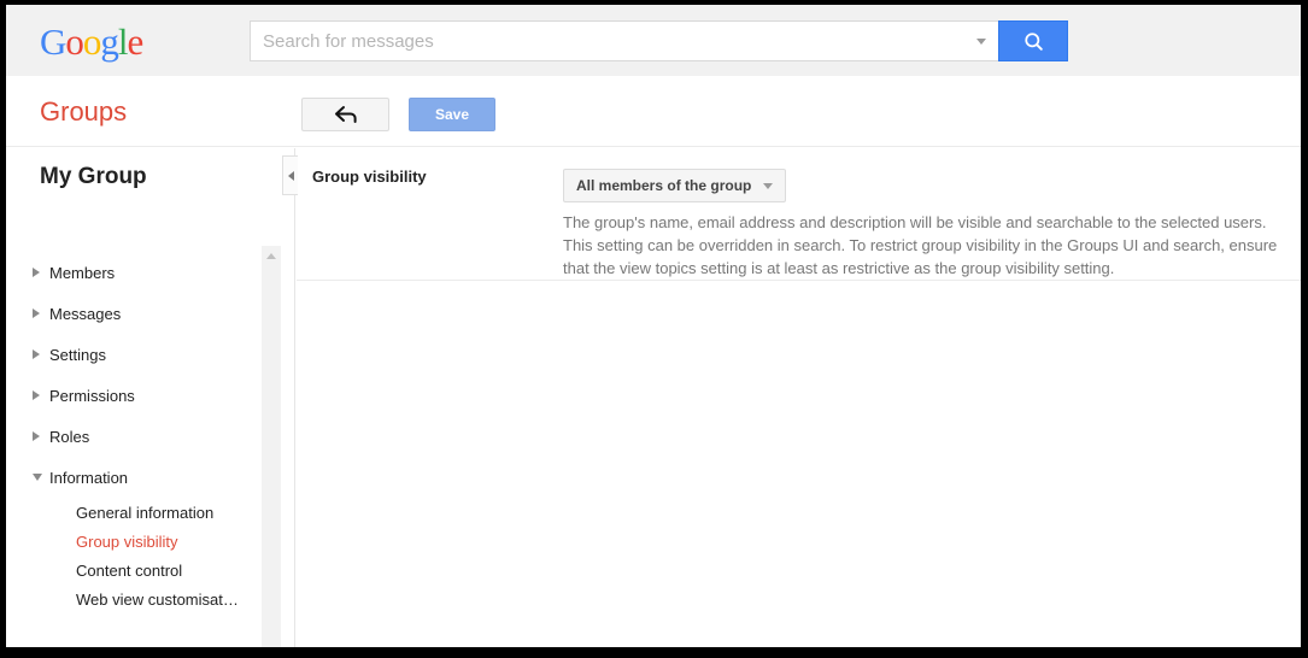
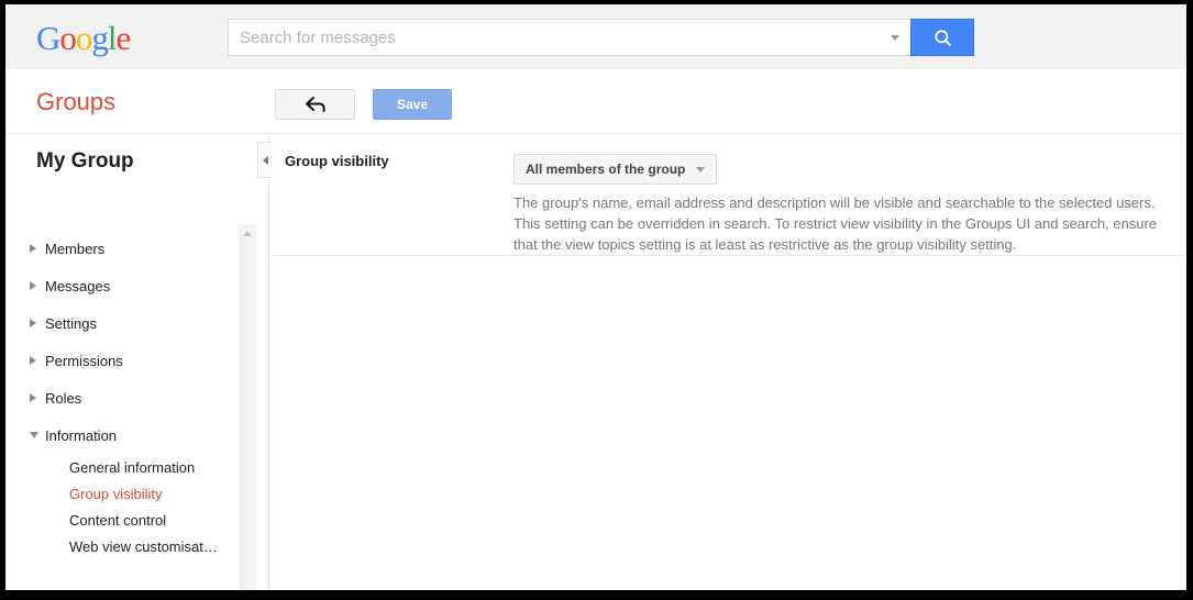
  Google
  Search for messages
  Groups
  Save
  My Group
  Members
  Messages
  Settings
  Permissions
  Roles
  Information
  General information
  Group visibility
  Content control
  Web view customisat…
  Group visibility
  All members of the group
- The group's name, email address and description will be visible and searchable to the selected users. This setting can be overridden in search. To restrict group visibility in the Groups UI and search, ensure that the view topics setting is at least as restrictive as the group visibility setting.
+ The group's name, email address and description will be visible and searchable to the selected users. This setting can be overridden in search. To restrict view visibility in the Groups UI and search, ensure that the view topics setting is at least as restrictive as the group visibility setting.
